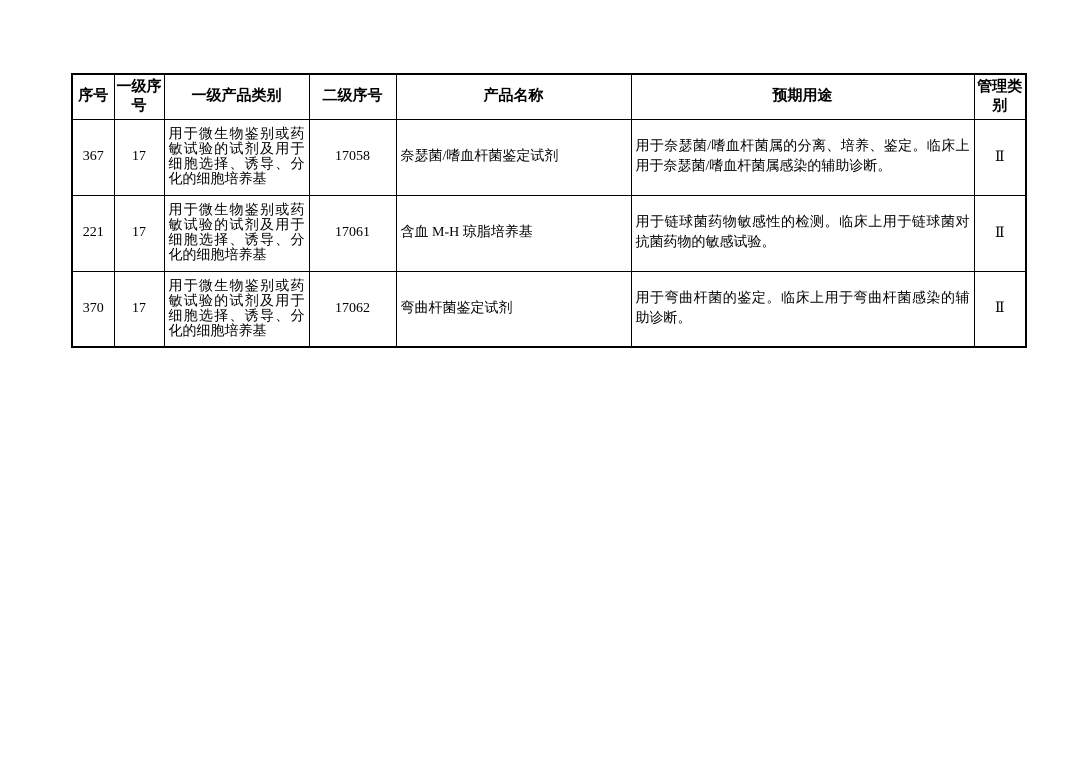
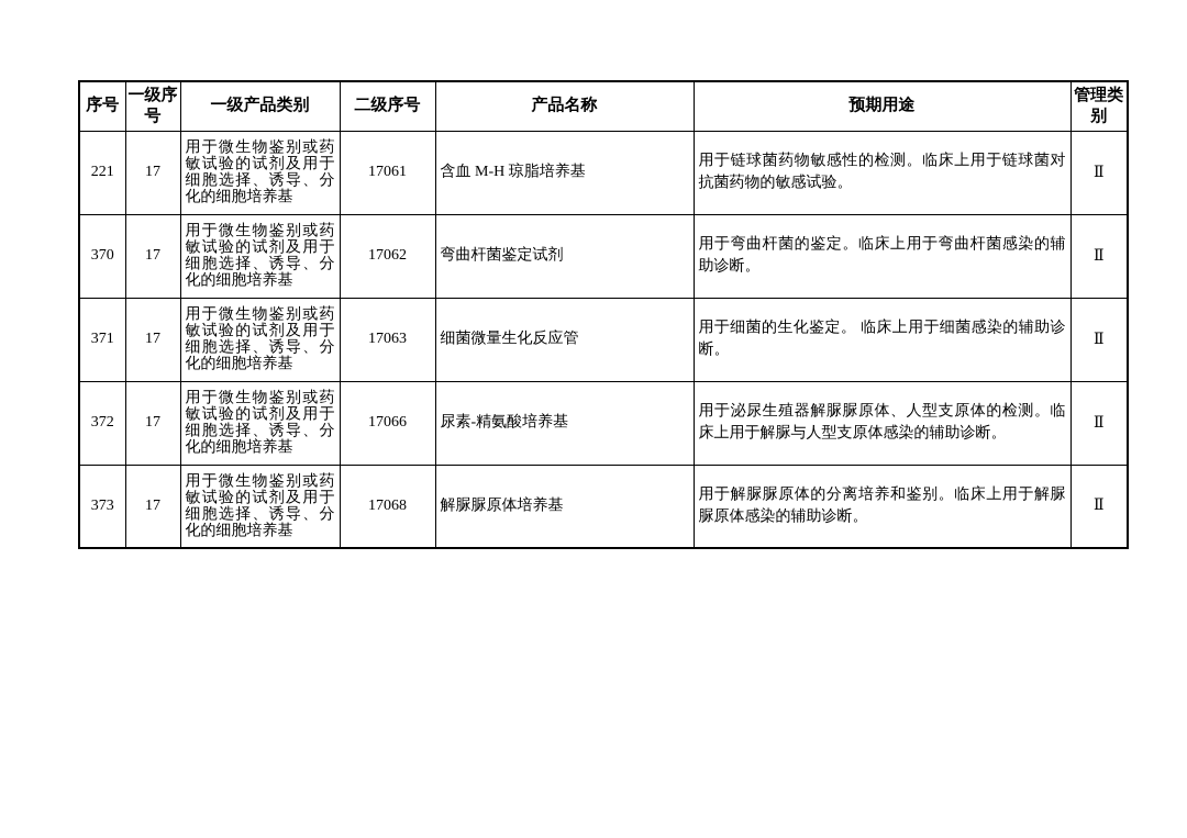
  序号	一级序号	一级产品类别	二级序号	产品名称	预期用途	管理类别
- 367	17	用于微生物鉴别或药敏试验的试剂及用于细胞选择、诱导、分化的细胞培养基	17058	奈瑟菌/嗜血杆菌鉴定试剂	用于奈瑟菌/嗜血杆菌属的分离、培养、鉴定。临床上用于奈瑟菌/嗜血杆菌属感染的辅助诊断。	Ⅱ
  221	17	用于微生物鉴别或药敏试验的试剂及用于细胞选择、诱导、分化的细胞培养基	17061	含血 M-H 琼脂培养基	用于链球菌药物敏感性的检测。临床上用于链球菌对抗菌药物的敏感试验。	Ⅱ
  370	17	用于微生物鉴别或药敏试验的试剂及用于细胞选择、诱导、分化的细胞培养基	17062	弯曲杆菌鉴定试剂	用于弯曲杆菌的鉴定。临床上用于弯曲杆菌感染的辅助诊断。	Ⅱ
+ 371	17	用于微生物鉴别或药敏试验的试剂及用于细胞选择、诱导、分化的细胞培养基	17063	细菌微量生化反应管	用于细菌的生化鉴定。 临床上用于细菌感染的辅助诊断。	Ⅱ
+ 372	17	用于微生物鉴别或药敏试验的试剂及用于细胞选择、诱导、分化的细胞培养基	17066	尿素-精氨酸培养基	用于泌尿生殖器解脲脲原体、人型支原体的检测。临床上用于解脲与人型支原体感染的辅助诊断。	Ⅱ
+ 373	17	用于微生物鉴别或药敏试验的试剂及用于细胞选择、诱导、分化的细胞培养基	17068	解脲脲原体培养基	用于解脲脲原体的分离培养和鉴别。临床上用于解脲脲原体感染的辅助诊断。	Ⅱ
